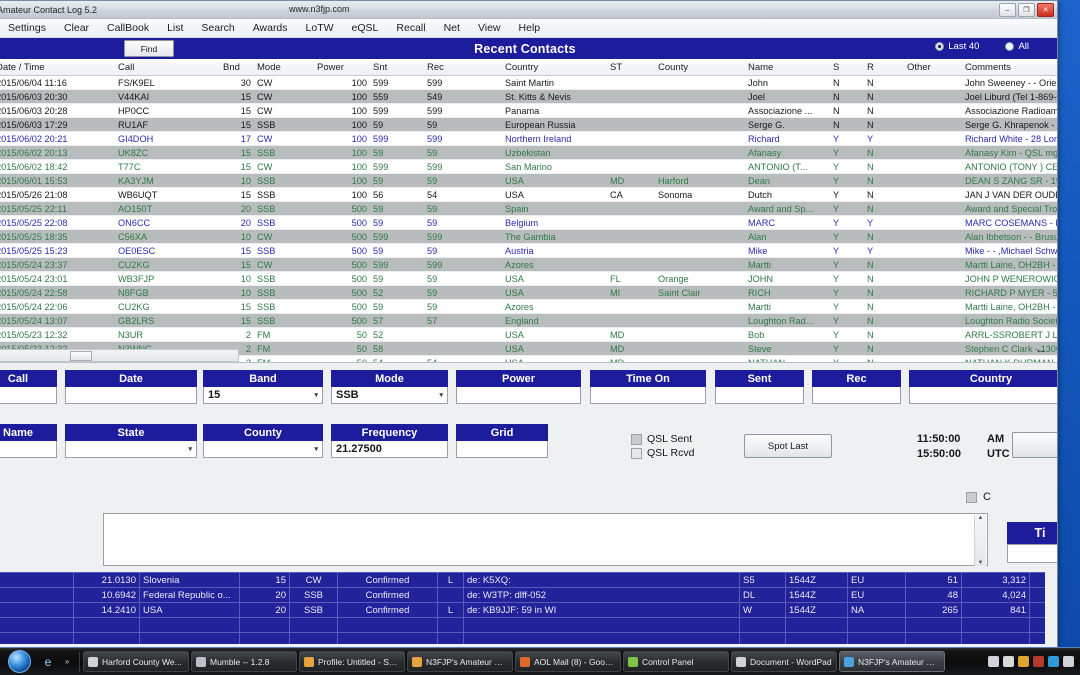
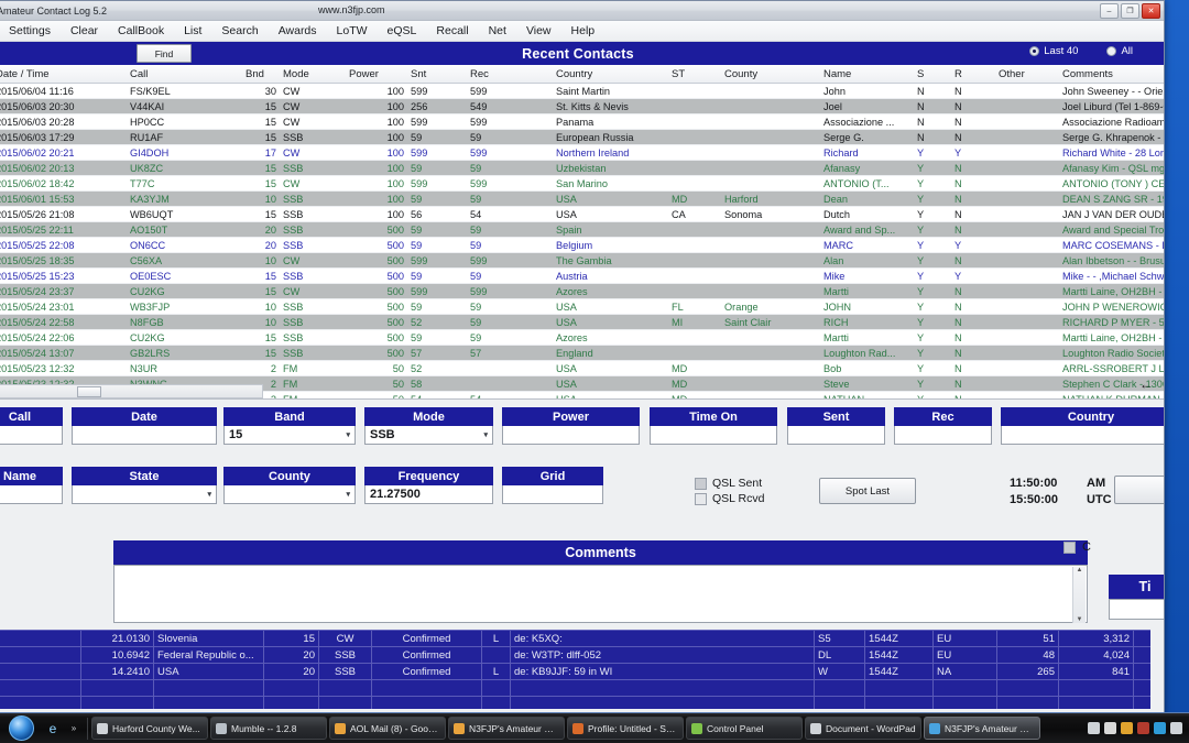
  Amateur Contact Log 5.2
  www.n3fjp.com
  Settings
  Clear
  CallBook
  List
  Search
  Awards
  LoTW
  eQSL
  Recall
  Net
  View
  Help
  Find
  Recent Contacts
  Last 40
  All
  ate / Time	Call	Bnd	Mode	Power	Snt	Rec	Country	ST	County	Name	S	R	Other	Comments
  015/06/04 11:16	FS/K9EL	30	CW	100	599	599	Saint Martin			John	N	N		John Sweeney - - Orie
- 015/06/03 20:30	V44KAI	15	CW	100	559	549	St. Kitts & Nevis			Joel	N	N		Joel Liburd (Tel 1-869-
+ 015/06/03 20:30	V44KAI	15	CW	100	256	549	St. Kitts & Nevis			Joel	N	N		Joel Liburd (Tel 1-869-
  015/06/03 20:28	HP0CC	15	CW	100	599	599	Panama			Associazione ...	N	N		Associazione Radioam
  015/06/03 17:29	RU1AF	15	SSB	100	59	59	European Russia			Serge G.	N	N		Serge G. Khrapenok -
  015/06/02 20:21	GI4DOH	17	CW	100	599	599	Northern Ireland			Richard	Y	Y		Richard White - 28 Lor
  015/06/02 20:13	UK8ZC	15	SSB	100	59	59	Uzbekistan			Afanasy	Y	N		Afanasy Kim - QSL mg
  015/06/02 18:42	T77C	15	CW	100	599	599	San Marino			ANTONIO (T...	Y	N		ANTONIO (TONY ) CE
  015/06/01 15:53	KA3YJM	10	SSB	100	59	59	USA	MD	Harford	Dean	Y	N		DEAN S ZANG SR - 1
  015/05/26 21:08	WB6UQT	15	SSB	100	56	54	USA	CA	Sonoma	Dutch	Y	N		JAN J VAN DER OUD
  015/05/25 22:11	AO150T	20	SSB	500	59	59	Spain			Award and Sp...	Y	N		Award and Special Tro
  015/05/25 22:08	ON6CC	20	SSB	500	59	59	Belgium			MARC	Y	Y		MARC COSEMANS -
  015/05/25 18:35	C56XA	10	CW	500	599	599	The Gambia			Alan	Y	N		Alan Ibbetson - - Brusu
  015/05/25 15:23	OE0ESC	15	SSB	500	59	59	Austria			Mike	Y	Y		Mike - - ,Michael Schw
  015/05/24 23:37	CU2KG	15	CW	500	599	599	Azores			Martti	Y	N		Martti Laine, OH2BH -
  015/05/24 23:01	WB3FJP	10	SSB	500	59	59	USA	FL	Orange	JOHN	Y	N		JOHN P WENEROWIC
  015/05/24 22:58	N8FGB	10	SSB	500	52	59	USA	MI	Saint Clair	RICH	Y	N		RICHARD P MYER - 5
  015/05/24 22:06	CU2KG	15	SSB	500	59	59	Azores			Martti	Y	N		Martti Laine, OH2BH -
  015/05/24 13:07	GB2LRS	15	SSB	500	57	57	England			Loughton Rad...	Y	N		Loughton Radio Societ
  015/05/23 12:32	N3UR	2	FM	50	52		USA	MD		Bob	Y	N		ARRL-SSROBERT J L
  ←
  Call
  Date
  Band
  Mode
  Power
  Time On
  Sent
  Rec
  Country
  15
  SSB
  Name
  State
  County
  Frequency
  Grid
  21.27500
  QSL Sent
  QSL Rcvd
  Spot Last
  11:50:00
  AM
  15:50:00
  UTC
+ Comments
  C
  Ti
  	21.0130	Slovenia	15	CW	Confirmed	L	de: K5XQ:	S5	1544Z	EU	51	3,312
  	10.6942	Federal Republic o...	20	SSB	Confirmed		de: W3TP: dlff-052	DL	1544Z	EU	48	4,024
  	14.2410	USA	20	SSB	Confirmed	L	de: KB9JJF: 59 in WI	W	1544Z	NA	265	841
  e
  »
  Harford County We...
  Mumble -- 1.2.8
- Profile: Untitled - Sc...
+ AOL Mail (8) - Goog...
  N3FJP's Amateur Ra.
- AOL Mail (8) - Goog...
+ Profile: Untitled - Sc...
  Control Panel
  Document - WordPad
  N3FJP's Amateur Co.
